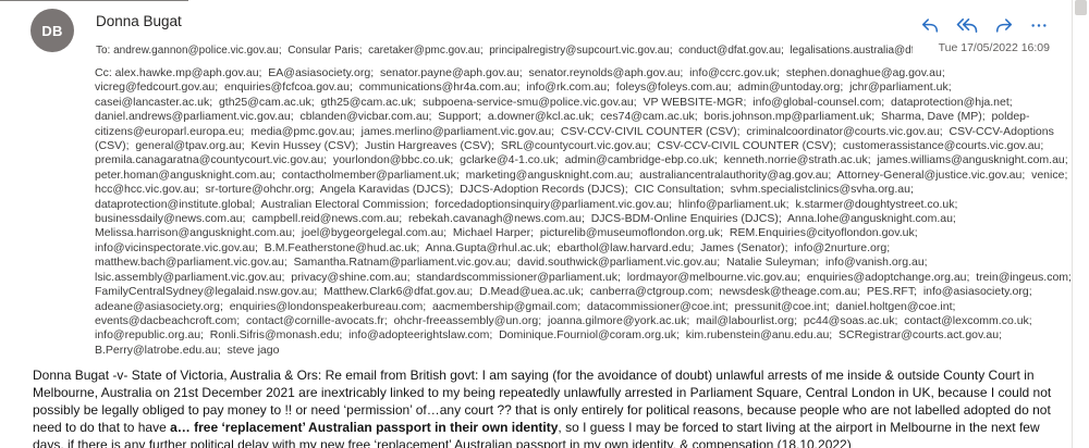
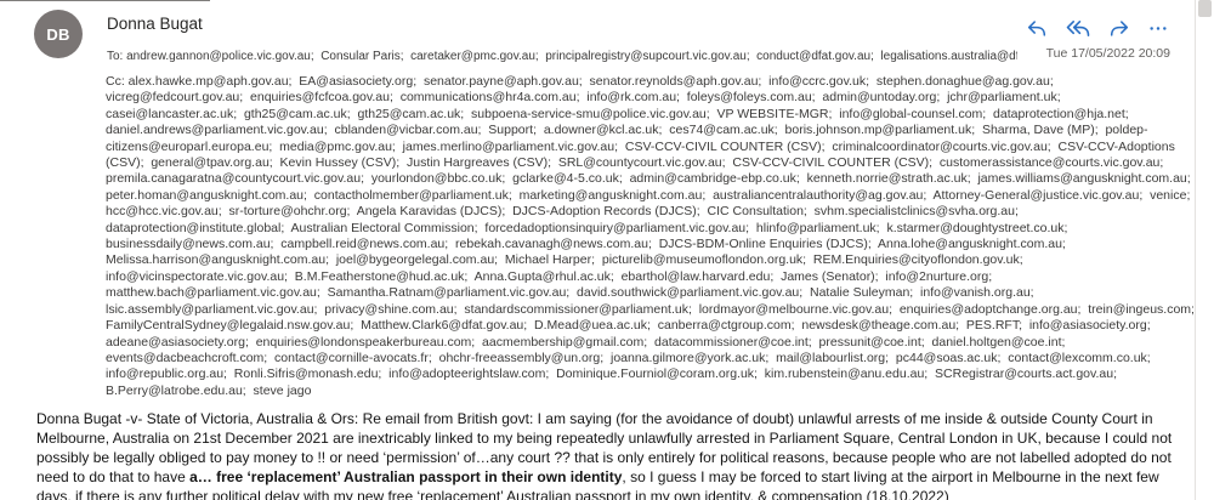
  DB
  Donna Bugat
- Tue 17/05/2022 16:09
+ Tue 17/05/2022 20:09
  To: andrew.gannon@police.vic.gov.au; Consular Paris; caretaker@pmc.gov.au; principalregistry@supcourt.vic.gov.au; conduct@dfat.gov.au; legalisations.australia@d
- Cc: alex.hawke.mp@aph.gov.au; EA@asiasociety.org; senator.payne@aph.gov.au; senator.reynolds@aph.gov.au; info@ccrc.gov.uk; stephen.donaghue@ag.gov.au; vicreg@fedcourt.gov.au; enquiries@fcfcoa.gov.au; communications@hr4a.com.au; info@rk.com.au; foleys@foleys.com.au; admin@untoday.org; jchr@parliament.uk; casei@lancaster.ac.uk; gth25@cam.ac.uk; gth25@cam.ac.uk; subpoena-service-smu@police.vic.gov.au; VP WEBSITE-MGR; info@global-counsel.com; dataprotection@hja.net; daniel.andrews@parliament.vic.gov.au; cblanden@vicbar.com.au; Support; a.downer@kcl.ac.uk; ces74@cam.ac.uk; boris.johnson.mp@parliament.uk; Sharma, Dave (MP); poldep-citizens@europarl.europa.eu; media@pmc.gov.au; james.merlino@parliament.vic.gov.au; CSV-CCV-CIVIL COUNTER (CSV); criminalcoordinator@courts.vic.gov.au; CSV-CCV-Adoptions (CSV); general@tpav.org.au; Kevin Hussey (CSV); Justin Hargreaves (CSV); SRL@countycourt.vic.gov.au; CSV-CCV-CIVIL COUNTER (CSV); customerassistance@courts.vic.gov.au; premila.canagaratna@countycourt.vic.gov.au; yourlondon@bbc.co.uk; gclarke@4-1.co.uk; admin@cambridge-ebp.co.uk; kenneth.norrie@strath.ac.uk; james.williams@angusknight.com.au; peter.homan@angusknight.com.au; contactholmember@parliament.uk; marketing@angusknight.com.au; australiancentralauthority@ag.gov.au; Attorney-General@justice.vic.gov.au; venice; hcc@hcc.vic.gov.au; sr-torture@ohchr.org; Angela Karavidas (DJCS); DJCS-Adoption Records (DJCS); CIC Consultation; svhm.specialistclinics@svha.org.au; dataprotection@institute.global; Australian Electoral Commission; forcedadoptionsinquiry@parliament.vic.gov.au; hlinfo@parliament.uk; k.starmer@doughtystreet.co.uk; businessdaily@news.com.au; campbell.reid@news.com.au; rebekah.cavanagh@news.com.au; DJCS-BDM-Online Enquiries (DJCS); Anna.lohe@angusknight.com.au; Melissa.harrison@angusknight.com.au; joel@bygeorgelegal.com.au; Michael Harper; picturelib@museumoflondon.org.uk; REM.Enquiries@cityoflondon.gov.uk; info@vicinspectorate.vic.gov.au; B.M.Featherstone@hud.ac.uk; Anna.Gupta@rhul.ac.uk; ebarthol@law.harvard.edu; James (Senator); info@2nurture.org; matthew.bach@parliament.vic.gov.au; Samantha.Ratnam@parliament.vic.gov.au; david.southwick@parliament.vic.gov.au; Natalie Suleyman; info@vanish.org.au; lsic.assembly@parliament.vic.gov.au; privacy@shine.com.au; standardscommissioner@parliament.uk; lordmayor@melbourne.vic.gov.au; enquiries@adoptchange.org.au; trein@ingeus.com; FamilyCentralSydney@legalaid.nsw.gov.au; Matthew.Clark6@dfat.gov.au; D.Mead@uea.ac.uk; canberra@ctgroup.com; newsdesk@theage.com.au; PES.RFT; info@asiasociety.org; adeane@asiasociety.org; enquiries@londonspeakerbureau.com; aacmembership@gmail.com; datacommissioner@coe.int; pressunit@coe.int; daniel.holtgen@coe.int; events@dacbeachcroft.com; contact@cornille-avocats.fr; ohchr-freeassembly@un.org; joanna.gilmore@york.ac.uk; mail@labourlist.org; pc44@soas.ac.uk; contact@lexcomm.co.uk; info@republic.org.au; Ronli.Sifris@monash.edu; info@adopteerightslaw.com; Dominique.Fourniol@coram.org.uk; kim.rubenstein@anu.edu.au; SCRegistrar@courts.act.gov.au; B.Perry@latrobe.edu.au; steve jago
+ Cc: alex.hawke.mp@aph.gov.au; EA@asiasociety.org; senator.payne@aph.gov.au; senator.reynolds@aph.gov.au; info@ccrc.gov.uk; stephen.donaghue@ag.gov.au; vicreg@fedcourt.gov.au; enquiries@fcfcoa.gov.au; communications@hr4a.com.au; info@rk.com.au; foleys@foleys.com.au; admin@untoday.org; jchr@parliament.uk; casei@lancaster.ac.uk; gth25@cam.ac.uk; gth25@cam.ac.uk; subpoena-service-smu@police.vic.gov.au; VP WEBSITE-MGR; info@global-counsel.com; dataprotection@hja.net; daniel.andrews@parliament.vic.gov.au; cblanden@vicbar.com.au; Support; a.downer@kcl.ac.uk; ces74@cam.ac.uk; boris.johnson.mp@parliament.uk; Sharma, Dave (MP); poldep-citizens@europarl.europa.eu; media@pmc.gov.au; james.merlino@parliament.vic.gov.au; CSV-CCV-CIVIL COUNTER (CSV); criminalcoordinator@courts.vic.gov.au; CSV-CCV-Adoptions (CSV); general@tpav.org.au; Kevin Hussey (CSV); Justin Hargreaves (CSV); SRL@countycourt.vic.gov.au; CSV-CCV-CIVIL COUNTER (CSV); customerassistance@courts.vic.gov.au; premila.canagaratna@countycourt.vic.gov.au; yourlondon@bbc.co.uk; gclarke@4-5.co.uk; admin@cambridge-ebp.co.uk; kenneth.norrie@strath.ac.uk; james.williams@angusknight.com.au; peter.homan@angusknight.com.au; contactholmember@parliament.uk; marketing@angusknight.com.au; australiancentralauthority@ag.gov.au; Attorney-General@justice.vic.gov.au; venice; hcc@hcc.vic.gov.au; sr-torture@ohchr.org; Angela Karavidas (DJCS); DJCS-Adoption Records (DJCS); CIC Consultation; svhm.specialistclinics@svha.org.au; dataprotection@institute.global; Australian Electoral Commission; forcedadoptionsinquiry@parliament.vic.gov.au; hlinfo@parliament.uk; k.starmer@doughtystreet.co.uk; businessdaily@news.com.au; campbell.reid@news.com.au; rebekah.cavanagh@news.com.au; DJCS-BDM-Online Enquiries (DJCS); Anna.lohe@angusknight.com.au; Melissa.harrison@angusknight.com.au; joel@bygeorgelegal.com.au; Michael Harper; picturelib@museumoflondon.org.uk; REM.Enquiries@cityoflondon.gov.uk; info@vicinspectorate.vic.gov.au; B.M.Featherstone@hud.ac.uk; Anna.Gupta@rhul.ac.uk; ebarthol@law.harvard.edu; James (Senator); info@2nurture.org; matthew.bach@parliament.vic.gov.au; Samantha.Ratnam@parliament.vic.gov.au; david.southwick@parliament.vic.gov.au; Natalie Suleyman; info@vanish.org.au; lsic.assembly@parliament.vic.gov.au; privacy@shine.com.au; standardscommissioner@parliament.uk; lordmayor@melbourne.vic.gov.au; enquiries@adoptchange.org.au; trein@ingeus.com; FamilyCentralSydney@legalaid.nsw.gov.au; Matthew.Clark6@dfat.gov.au; D.Mead@uea.ac.uk; canberra@ctgroup.com; newsdesk@theage.com.au; PES.RFT; info@asiasociety.org; adeane@asiasociety.org; enquiries@londonspeakerbureau.com; aacmembership@gmail.com; datacommissioner@coe.int; pressunit@coe.int; daniel.holtgen@coe.int; events@dacbeachcroft.com; contact@cornille-avocats.fr; ohchr-freeassembly@un.org; joanna.gilmore@york.ac.uk; mail@labourlist.org; pc44@soas.ac.uk; contact@lexcomm.co.uk; info@republic.org.au; Ronli.Sifris@monash.edu; info@adopteerightslaw.com; Dominique.Fourniol@coram.org.uk; kim.rubenstein@anu.edu.au; SCRegistrar@courts.act.gov.au; B.Perry@latrobe.edu.au; steve jago
  Donna Bugat -v- State of Victoria, Australia & Ors: Re email from British govt: I am saying (for the avoidance of doubt) unlawful arrests of me inside & outside County Court in Melbourne, Australia on 21st December 2021 are inextricably linked to my being repeatedly unlawfully arrested in Parliament Square, Central London in UK, because I could not possibly be legally obliged to pay money to !! or need ‘permission’ of…any court ?? that is only entirely for political reasons, because people who are not labelled adopted do not need to do that to have a… free ‘replacement’ Australian passport in their own identity, so I guess I may be forced to start living at the airport in Melbourne in the next few days, if there is any further political delay with my new free ‘replacement’ Australian passport in my own identity, & compensation (18.10.2022)
